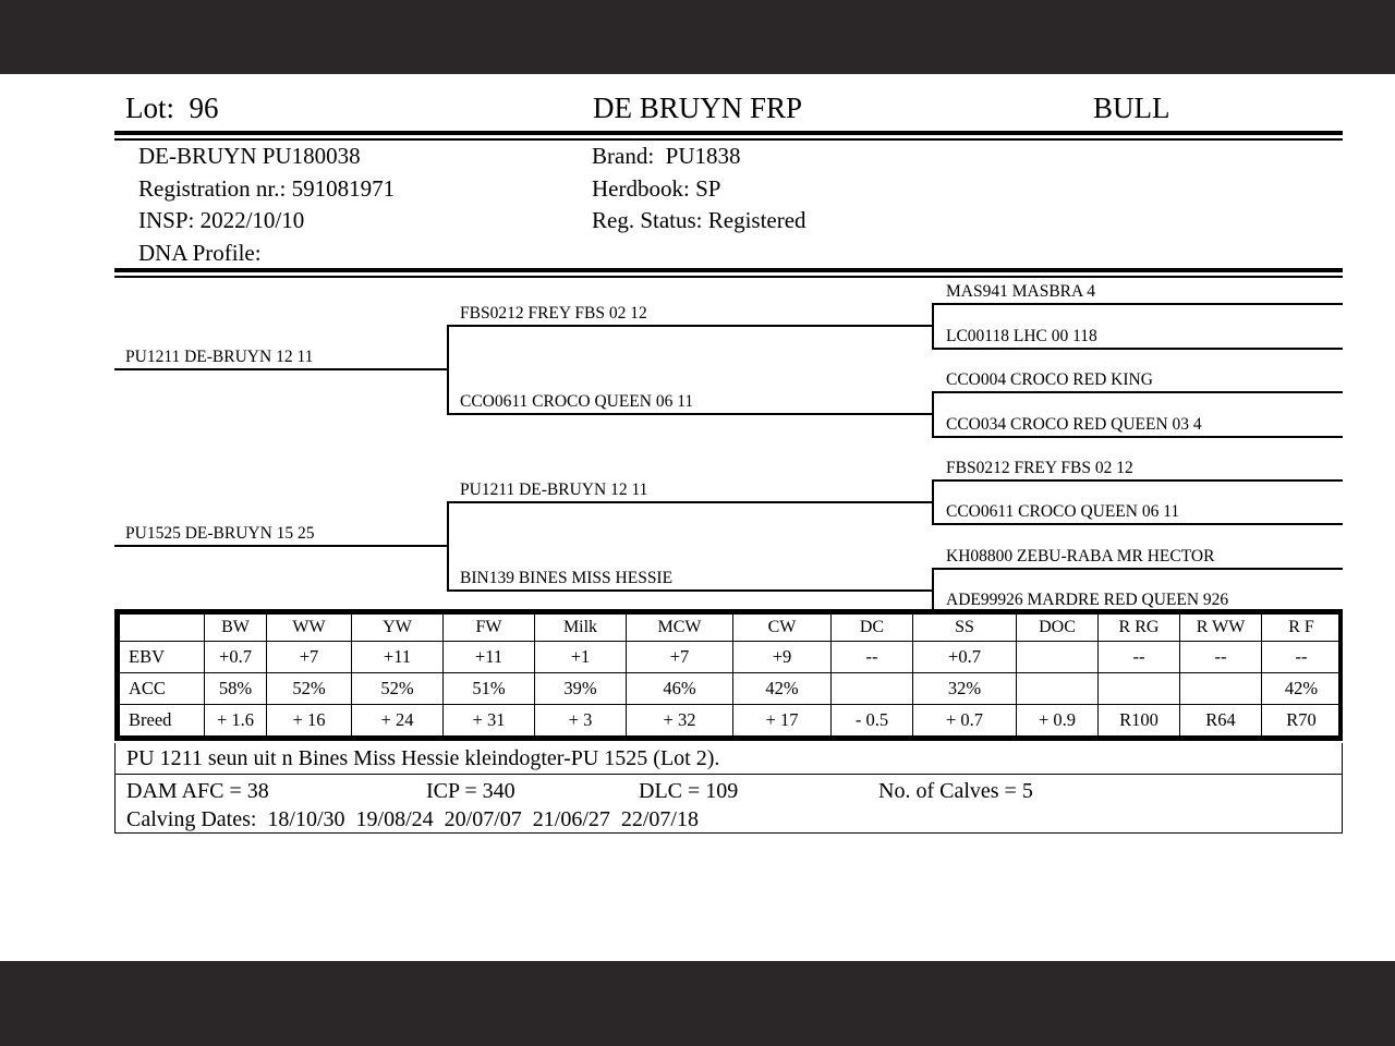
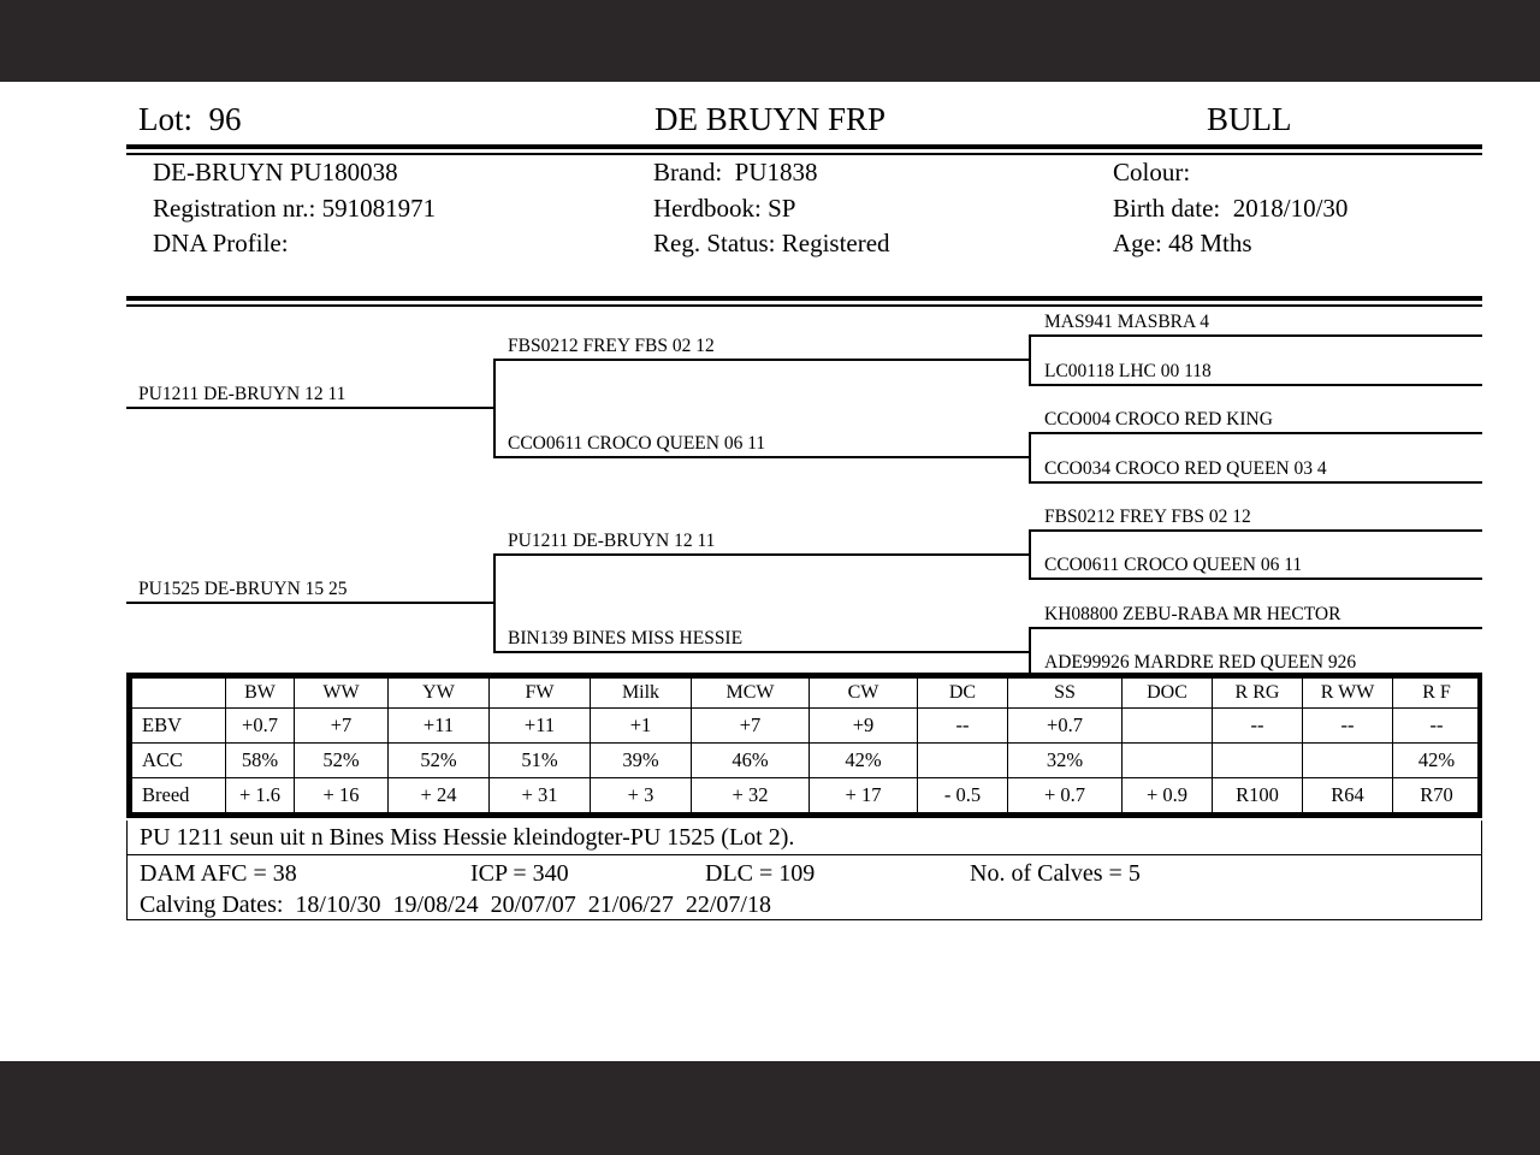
  Lot: 96
  DE BRUYN FRP
  BULL
  DE-BRUYN PU180038
  Registration nr.: 591081971
- INSP: 2022/10/10
  DNA Profile:
  Brand: PU1838
  Herdbook: SP
  Reg. Status: Registered
+ Colour:
+ Birth date: 2018/10/30
+ Age: 48 Mths
  PU1211 DE-BRUYN 12 11
  PU1525 DE-BRUYN 15 25
  FBS0212 FREY FBS 02 12
  CCO0611 CROCO QUEEN 06 11
  PU1211 DE-BRUYN 12 11
  BIN139 BINES MISS HESSIE
  MAS941 MASBRA 4
  LC00118 LHC 00 118
  CCO004 CROCO RED KING
  CCO034 CROCO RED QUEEN 03 4
  FBS0212 FREY FBS 02 12
  CCO0611 CROCO QUEEN 06 11
  KH08800 ZEBU-RABA MR HECTOR
  ADE99926 MARDRE RED QUEEN 926
  	BW	WW	YW	FW	Milk	MCW	CW	DC	SS	DOC	R RG	R WW	R F
  EBV	+0.7	+7	+11	+11	+1	+7	+9	--	+0.7		--	--	--
  ACC	58%	52%	52%	51%	39%	46%	42%		32%				42%
  Breed	+ 1.6	+ 16	+ 24	+ 31	+ 3	+ 32	+ 17	- 0.5	+ 0.7	+ 0.9	R100	R64	R70
  PU 1211 seun uit n Bines Miss Hessie kleindogter-PU 1525 (Lot 2).
  DAM AFC = 38
  ICP = 340
  DLC = 109
  No. of Calves = 5
  Calving Dates: 18/10/30 19/08/24 20/07/07 21/06/27 22/07/18
